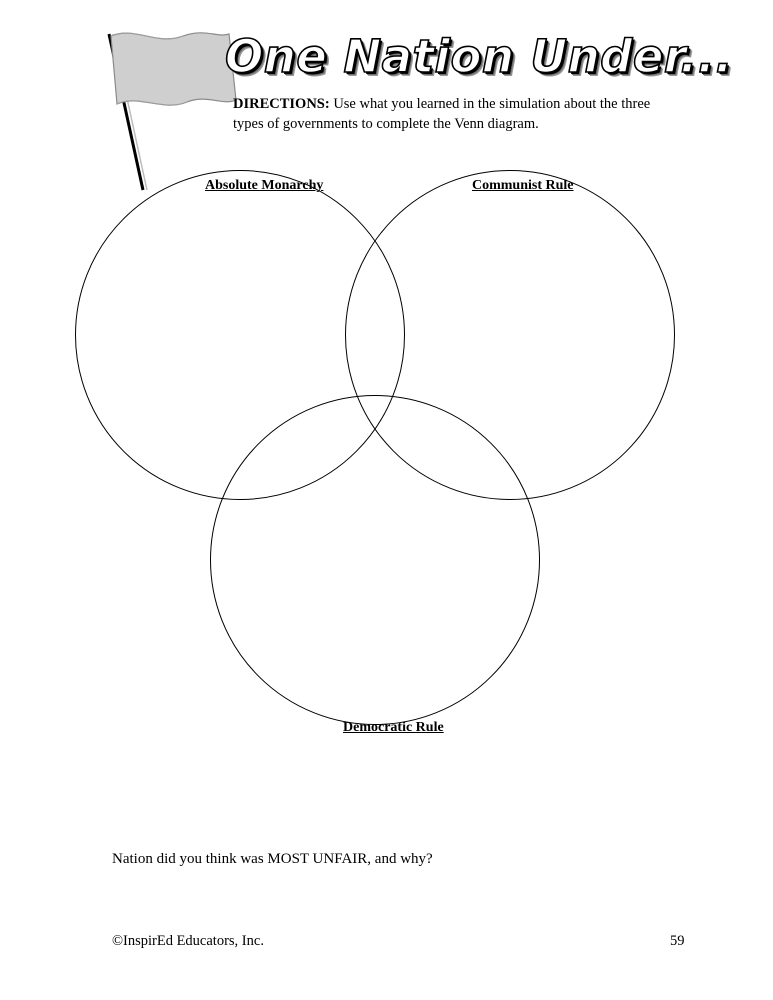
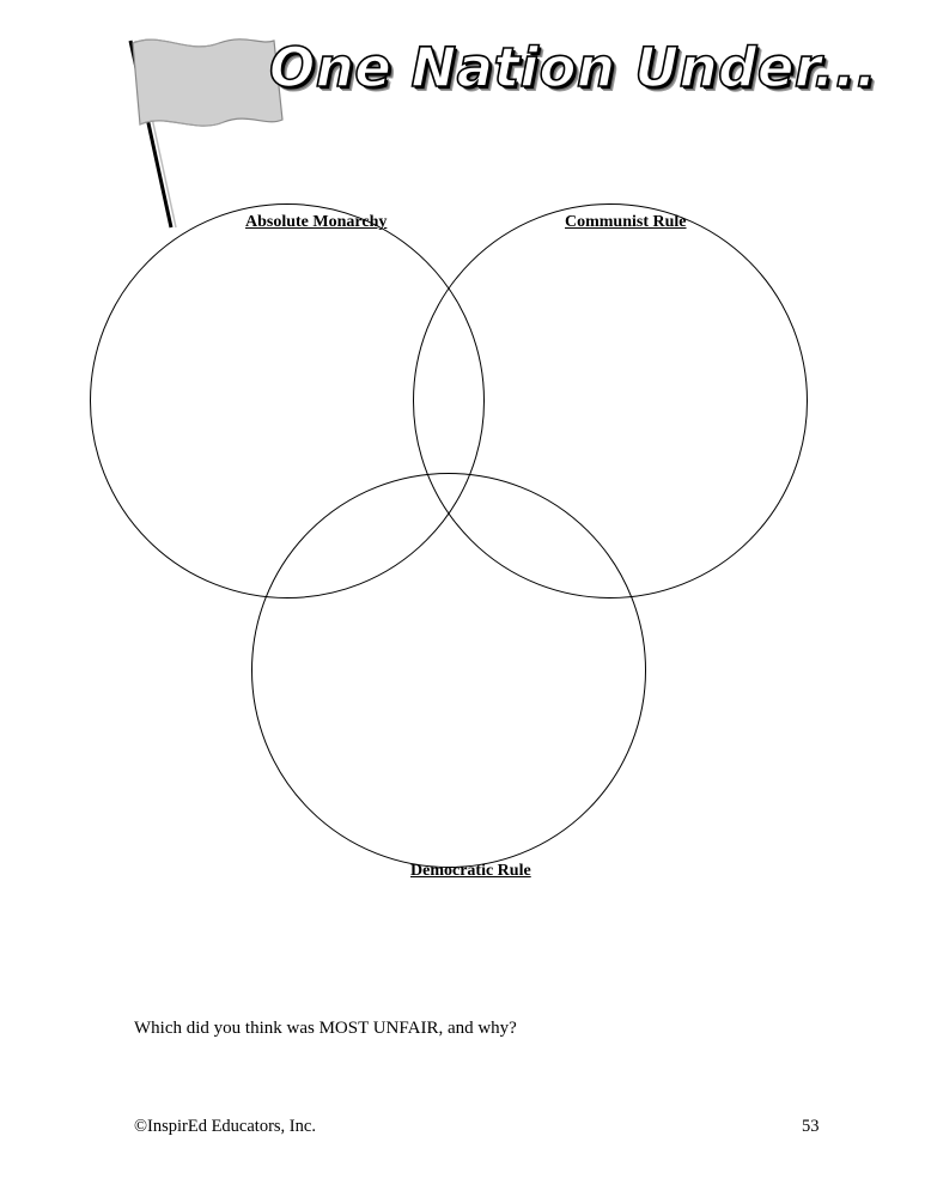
  One Nation Under...
- DIRECTIONS: Use what you learned in the simulation about the three types of governments to complete the Venn diagram.
  Absolute Monarchy
  Communist Rule
  Democratic Rule
- Nation did you think was MOST UNFAIR, and why?
+ Which did you think was MOST UNFAIR, and why?
  ©InspirEd Educators, Inc.
- 59
+ 53
